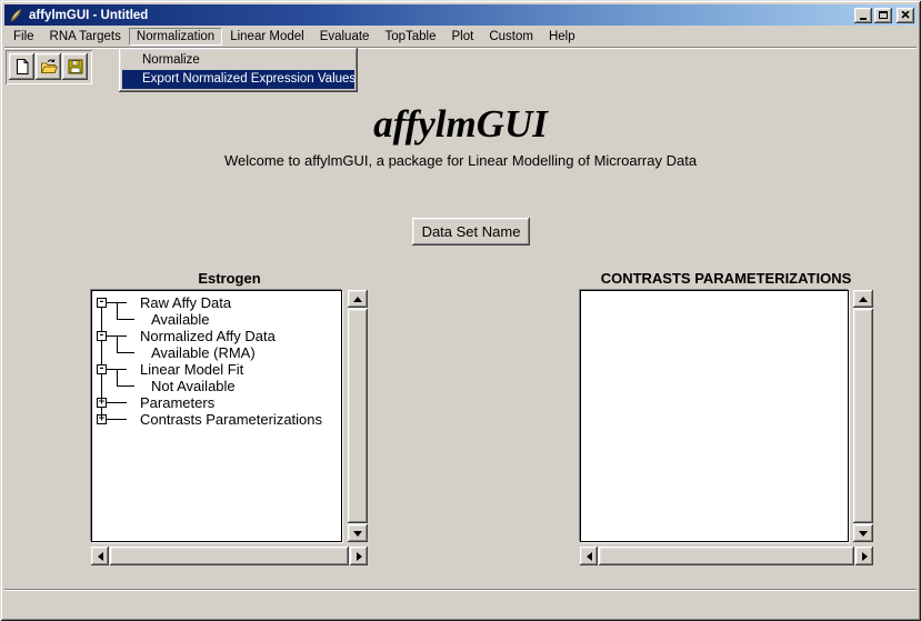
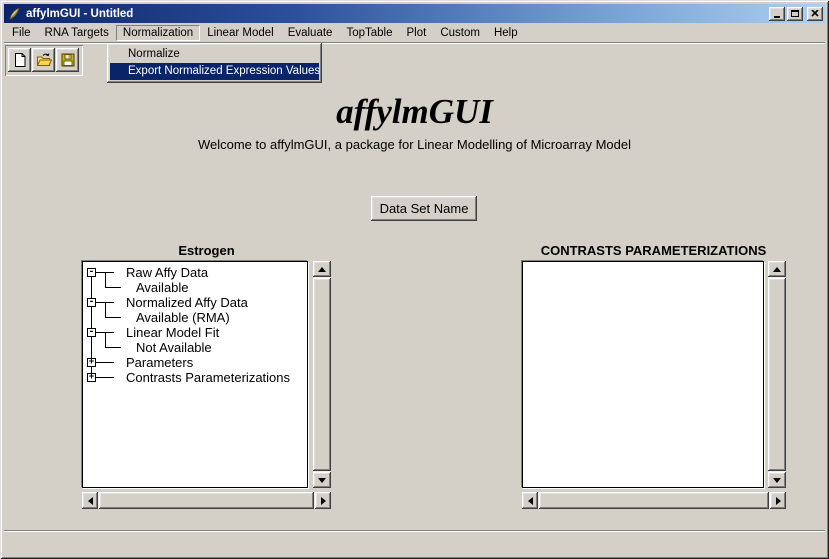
  affylmGUI - Untitled
  File
  RNA Targets
  Normalization
  Linear Model
  Evaluate
  TopTable
  Plot
  Custom
  Help
  Normalize
  Export Normalized Expression Values
  affylmGUI
- Welcome to affylmGUI, a package for Linear Modelling of Microarray Data
+ Welcome to affylmGUI, a package for Linear Modelling of Microarray Model
  Data Set Name
  Estrogen
  CONTRASTS PARAMETERIZATIONS
  -
  -
  -
  +
  +
  Raw Affy Data
  Available
  Normalized Affy Data
  Available (RMA)
  Linear Model Fit
  Not Available
  Parameters
  Contrasts Parameterizations
